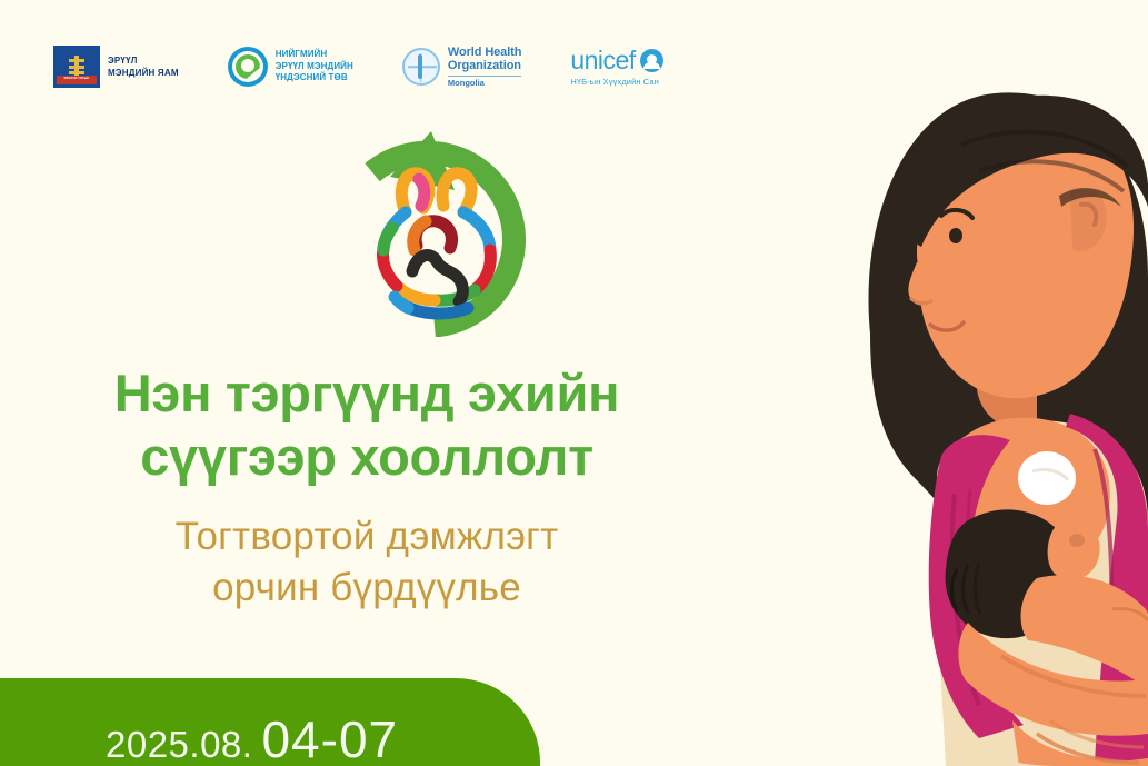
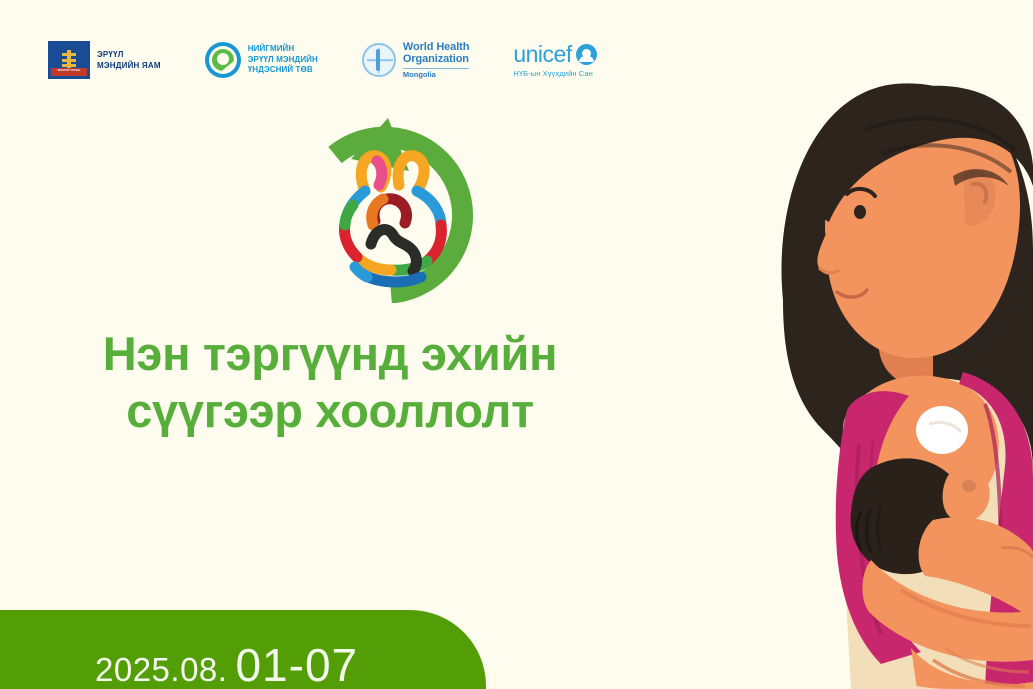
  ЭРҮҮЛ
  МЭНДИЙН ЯАМ
  НИЙГМИЙН
  ЭРҮҮЛ МЭНДИЙН
  ҮНДЭСНИЙ ТӨВ
  World Health
  Organization
  Mongolia
  unicef
  НҮБ-ын Хүүхдийн Сан
  Нэн тэргүүнд эхийн
  сүүгээр хооллолт
- Тогтвортой дэмжлэгт
- орчин бүрдүүлье
  2025.08.
- 04-07
+ 01-07
